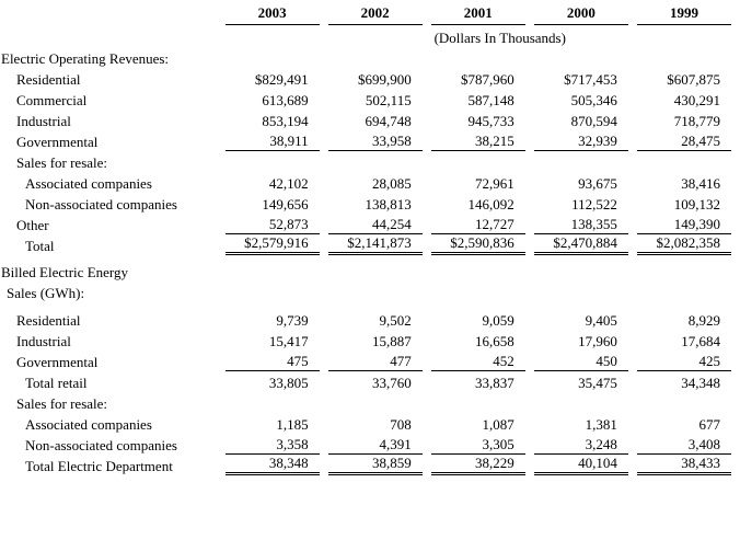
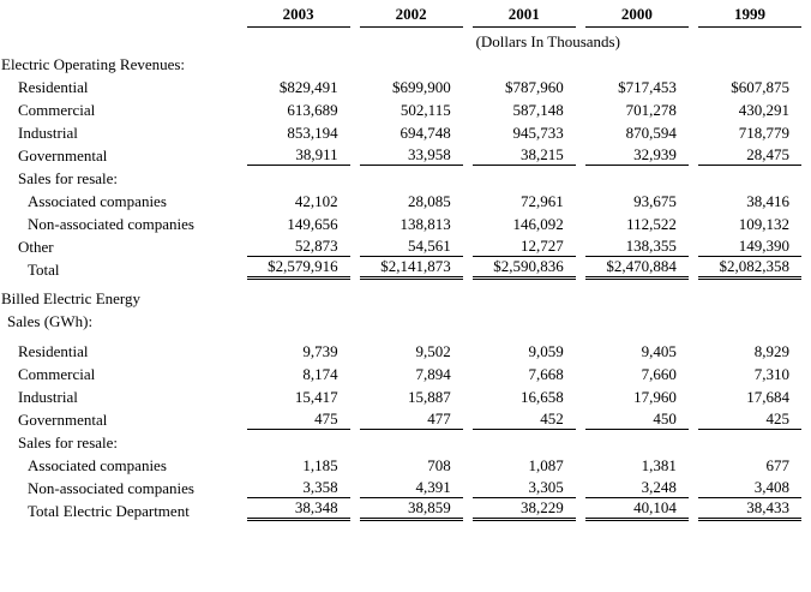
  	2003	2002	2001	2000	1999
  	(Dollars In Thousands)
  Electric Operating Revenues:
  Residential	$829,491	$699,900	$787,960	$717,453	$607,875
- Commercial	613,689	502,115	587,148	505,346	430,291
+ Commercial	613,689	502,115	587,148	701,278	430,291
  Industrial	853,194	694,748	945,733	870,594	718,779
  Governmental	38,911	33,958	38,215	32,939	28,475
  Sales for resale:
  Associated companies	42,102	28,085	72,961	93,675	38,416
  Non-associated companies	149,656	138,813	146,092	112,522	109,132
- Other	52,873	44,254	12,727	138,355	149,390
+ Other	52,873	54,561	12,727	138,355	149,390
  Total	$2,579,916	$2,141,873	$2,590,836	$2,470,884	$2,082,358
  Billed Electric Energy
  Sales (GWh):
  Residential	9,739	9,502	9,059	9,405	8,929
+ Commercial	8,174	7,894	7,668	7,660	7,310
  Industrial	15,417	15,887	16,658	17,960	17,684
  Governmental	475	477	452	450	425
- Total retail	33,805	33,760	33,837	35,475	34,348
  Sales for resale:
  Associated companies	1,185	708	1,087	1,381	677
  Non-associated companies	3,358	4,391	3,305	3,248	3,408
  Total Electric Department	38,348	38,859	38,229	40,104	38,433
